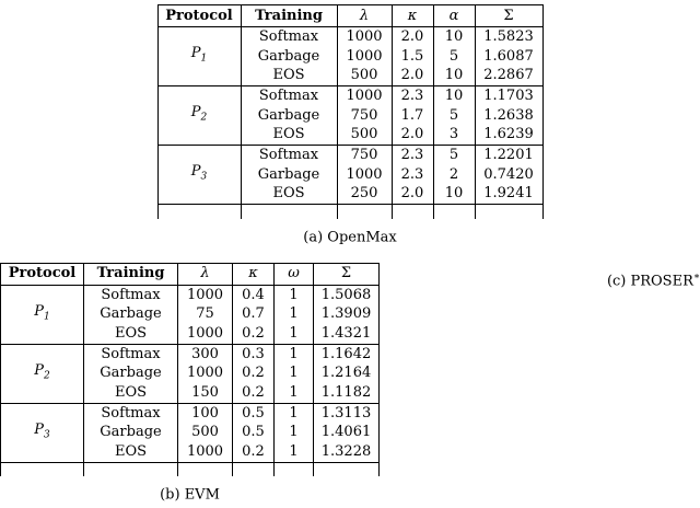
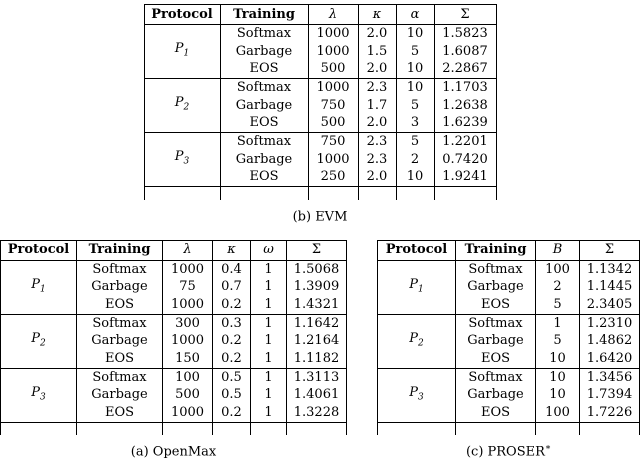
  Protocol	Training	λ	κ	α	Σ
  P1	Softmax	1000	2.0	10	1.5823
  Garbage	1000	1.5	5	1.6087
  EOS	500	2.0	10	2.2867
  P2	Softmax	1000	2.3	10	1.1703
  Garbage	750	1.7	5	1.2638
  EOS	500	2.0	3	1.6239
  P3	Softmax	750	2.3	5	1.2201
  Garbage	1000	2.3	2	0.7420
  EOS	250	2.0	10	1.9241
- (a) OpenMax
+ (b) EVM
  Protocol	Training	λ	κ	ω	Σ
  P1	Softmax	1000	0.4	1	1.5068
  Garbage	75	0.7	1	1.3909
  EOS	1000	0.2	1	1.4321
  P2	Softmax	300	0.3	1	1.1642
  Garbage	1000	0.2	1	1.2164
  EOS	150	0.2	1	1.1182
  P3	Softmax	100	0.5	1	1.3113
  Garbage	500	0.5	1	1.4061
  EOS	1000	0.2	1	1.3228
- (b) EVM
+ (a) OpenMax
+ Protocol	Training	B	Σ
+ P1	Softmax	100	1.1342
+ Garbage	2	1.1445
+ EOS	5	2.3405
+ P2	Softmax	1	1.2310
+ Garbage	5	1.4862
+ EOS	10	1.6420
+ P3	Softmax	10	1.3456
+ Garbage	10	1.7394
+ EOS	100	1.7226
  (c) PROSER∗
